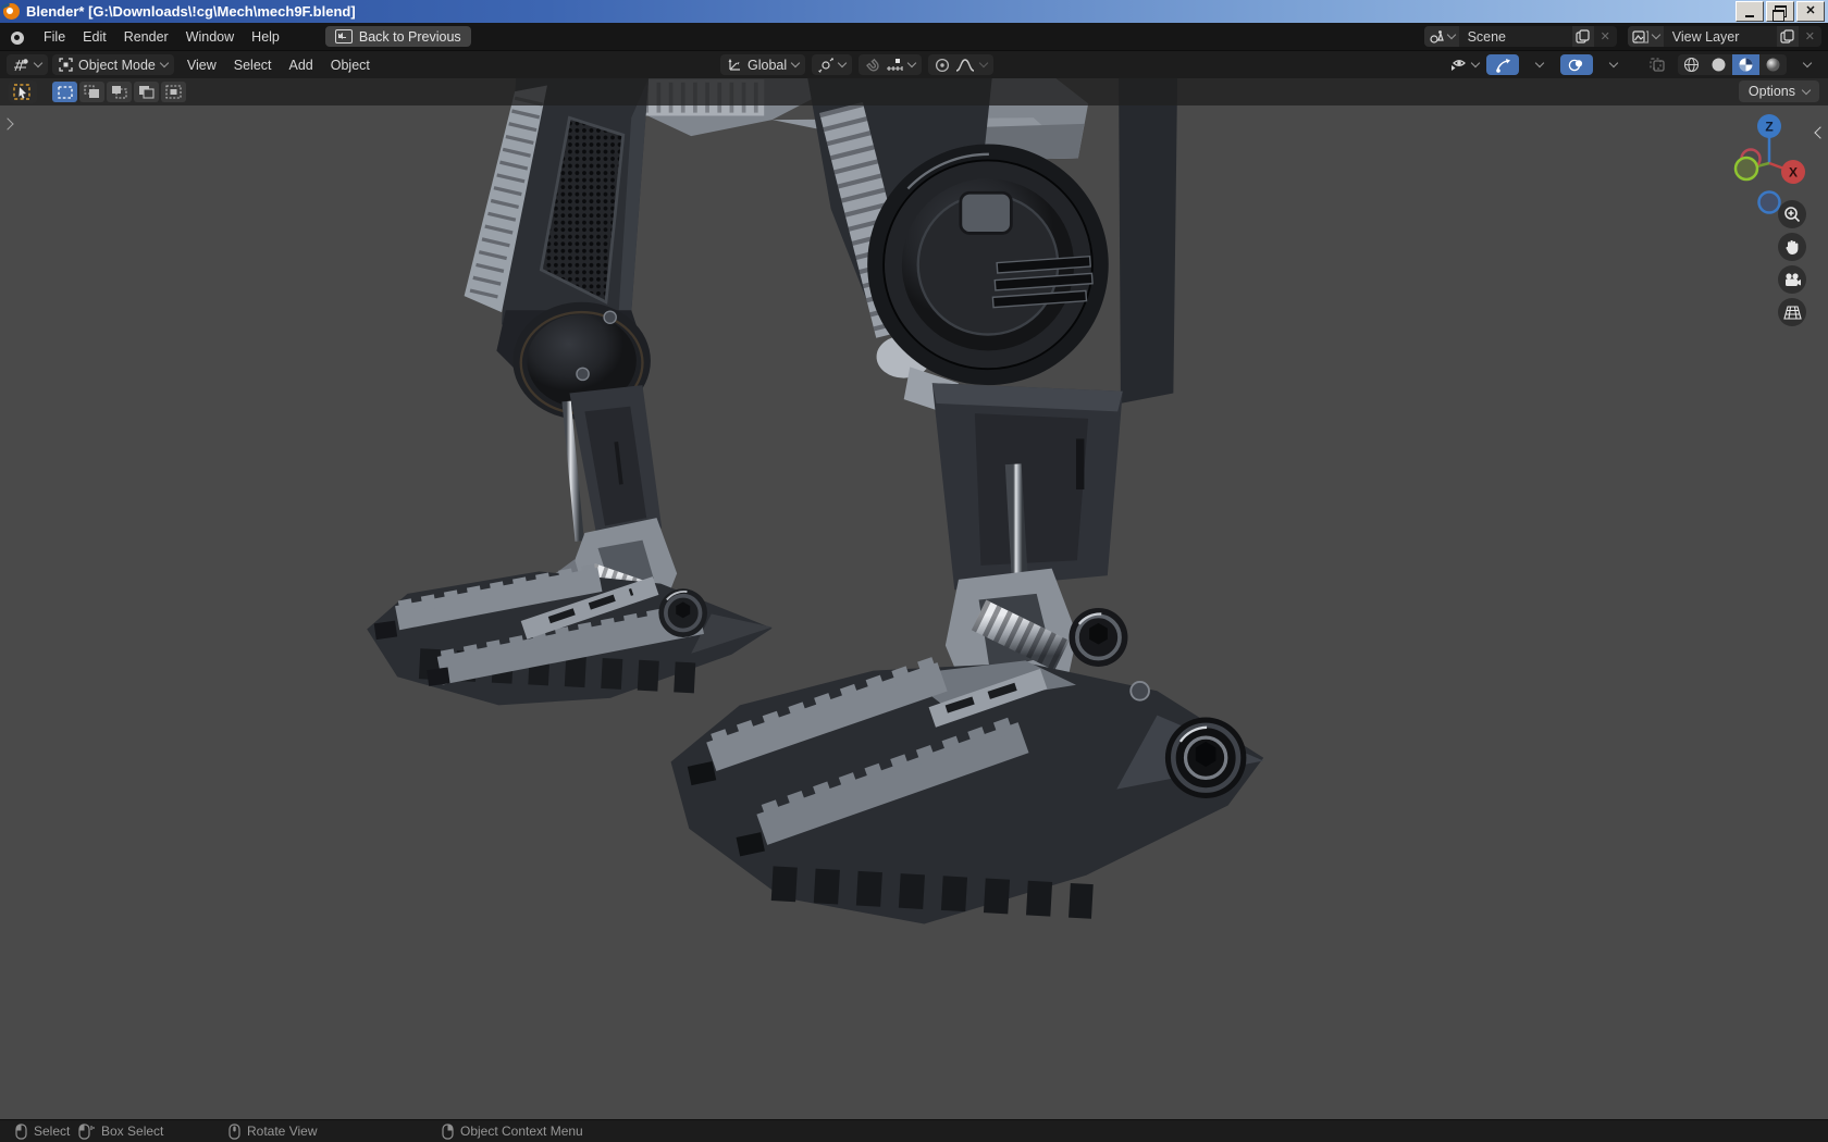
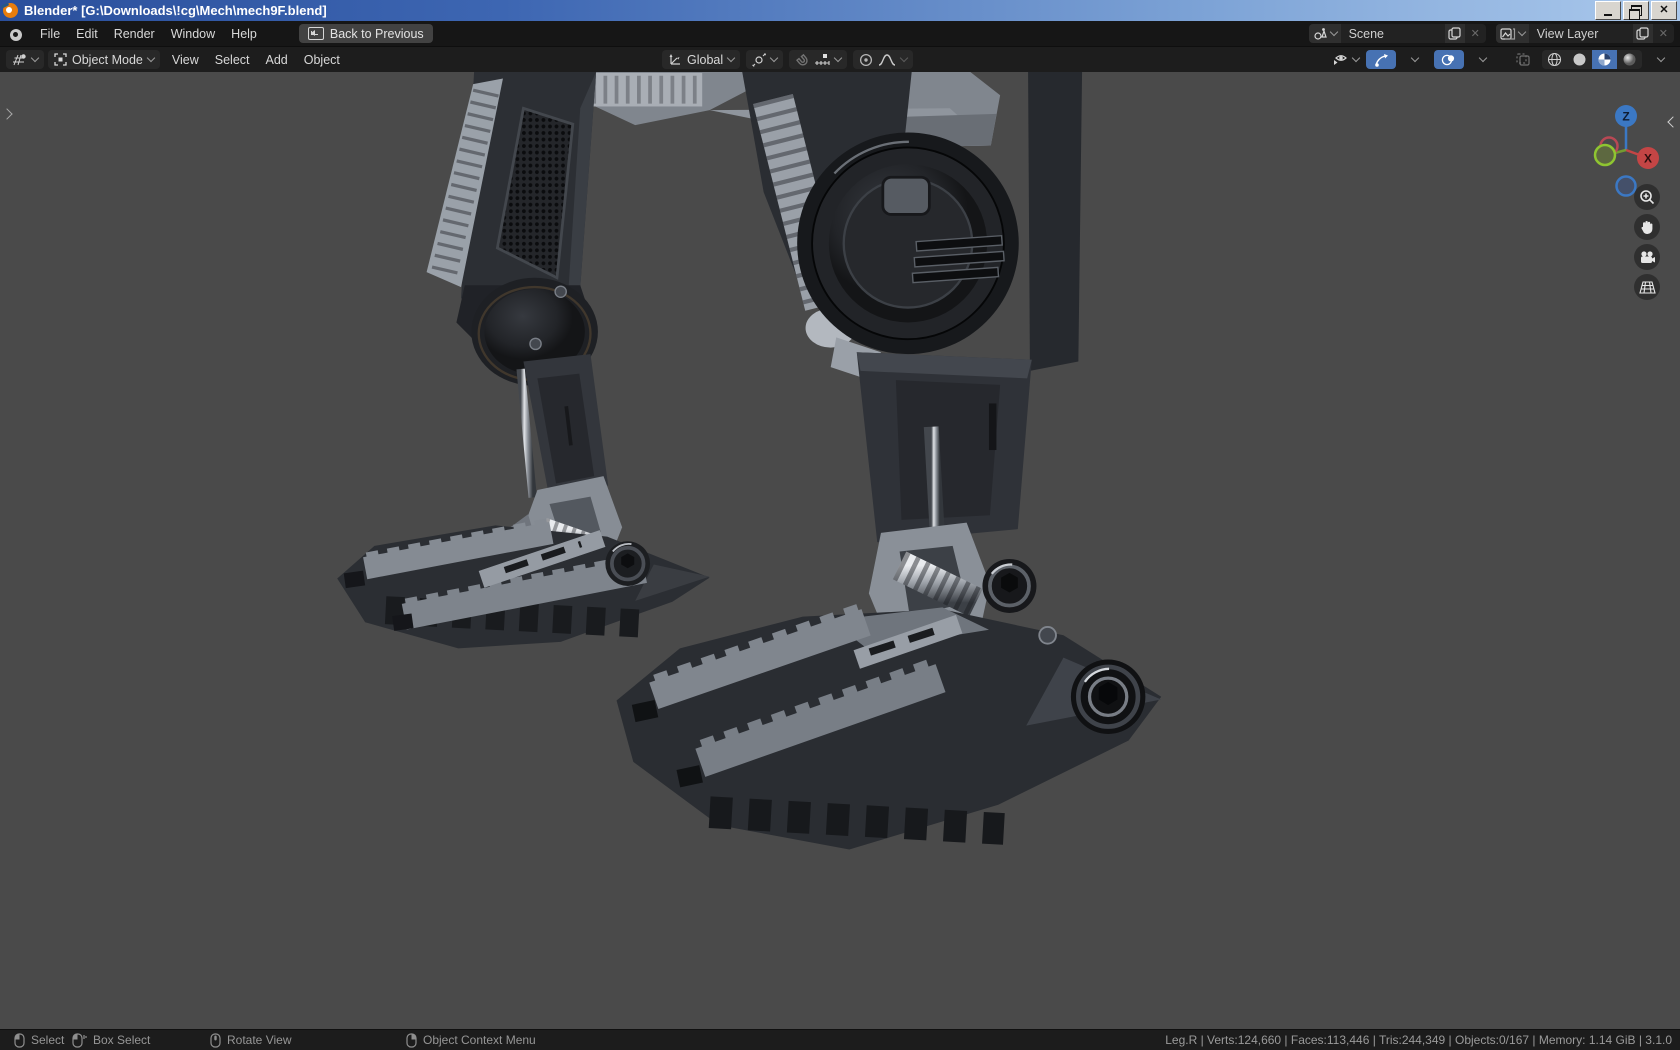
  Blender* [G:\Downloads\!cg\Mech\mech9F.blend]
  ✕
  File
  Edit
  Render
  Window
  Help
  Back to Previous
  Scene
  ✕
  View Layer
  ✕
  Object Mode
  View
  Select
  Add
  Object
  Global
- Options
  Z
  X
  Select
  Box Select
  Rotate View
  Object Context Menu
+ Leg.R | Verts:124,660 | Faces:113,446 | Tris:244,349 | Objects:0/167 | Memory: 1.14 GiB | 3.1.0
